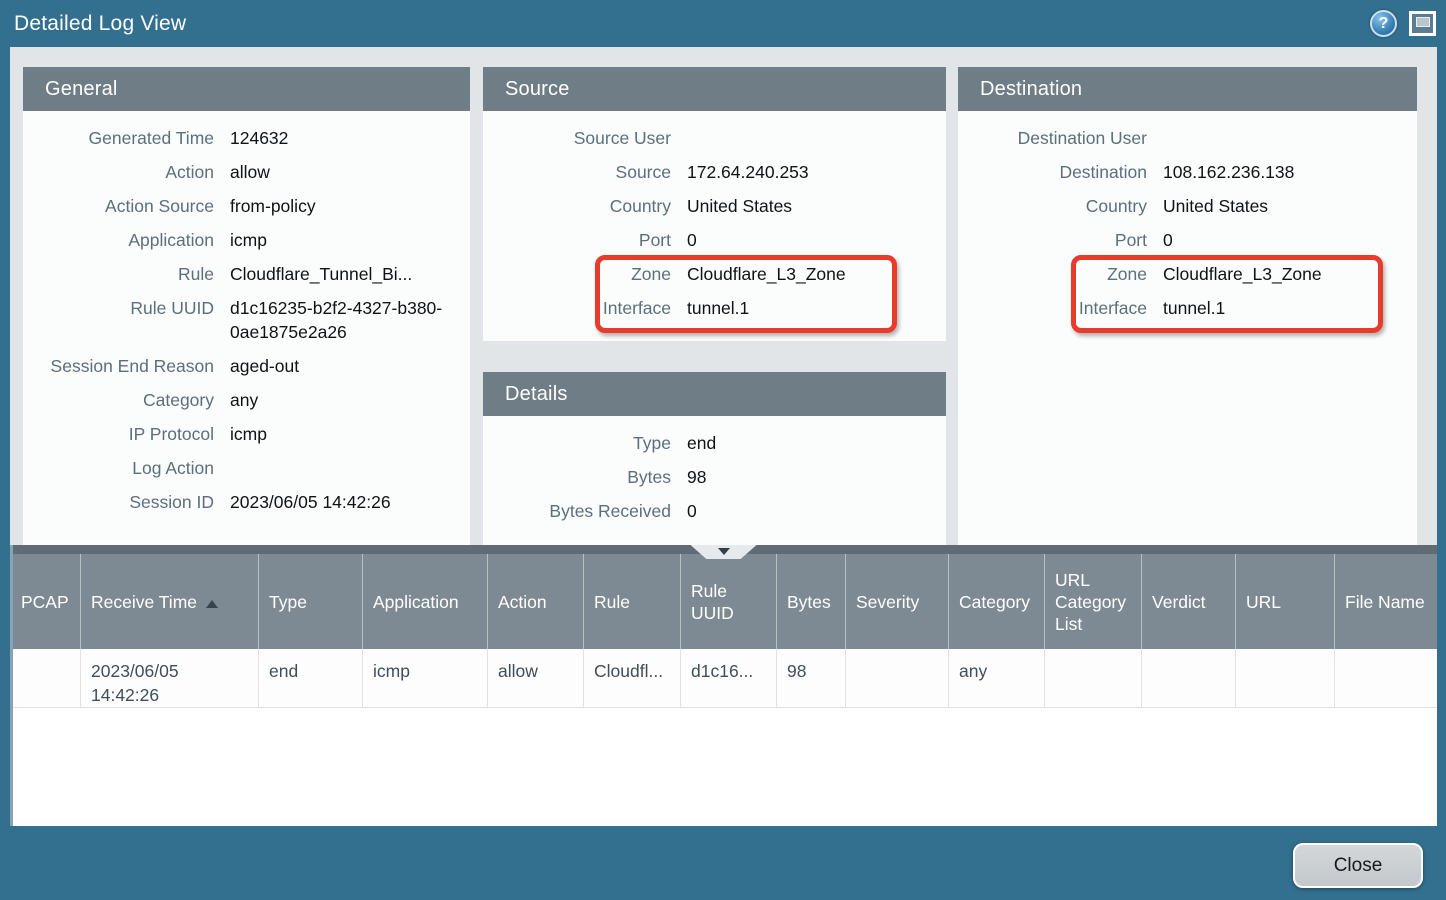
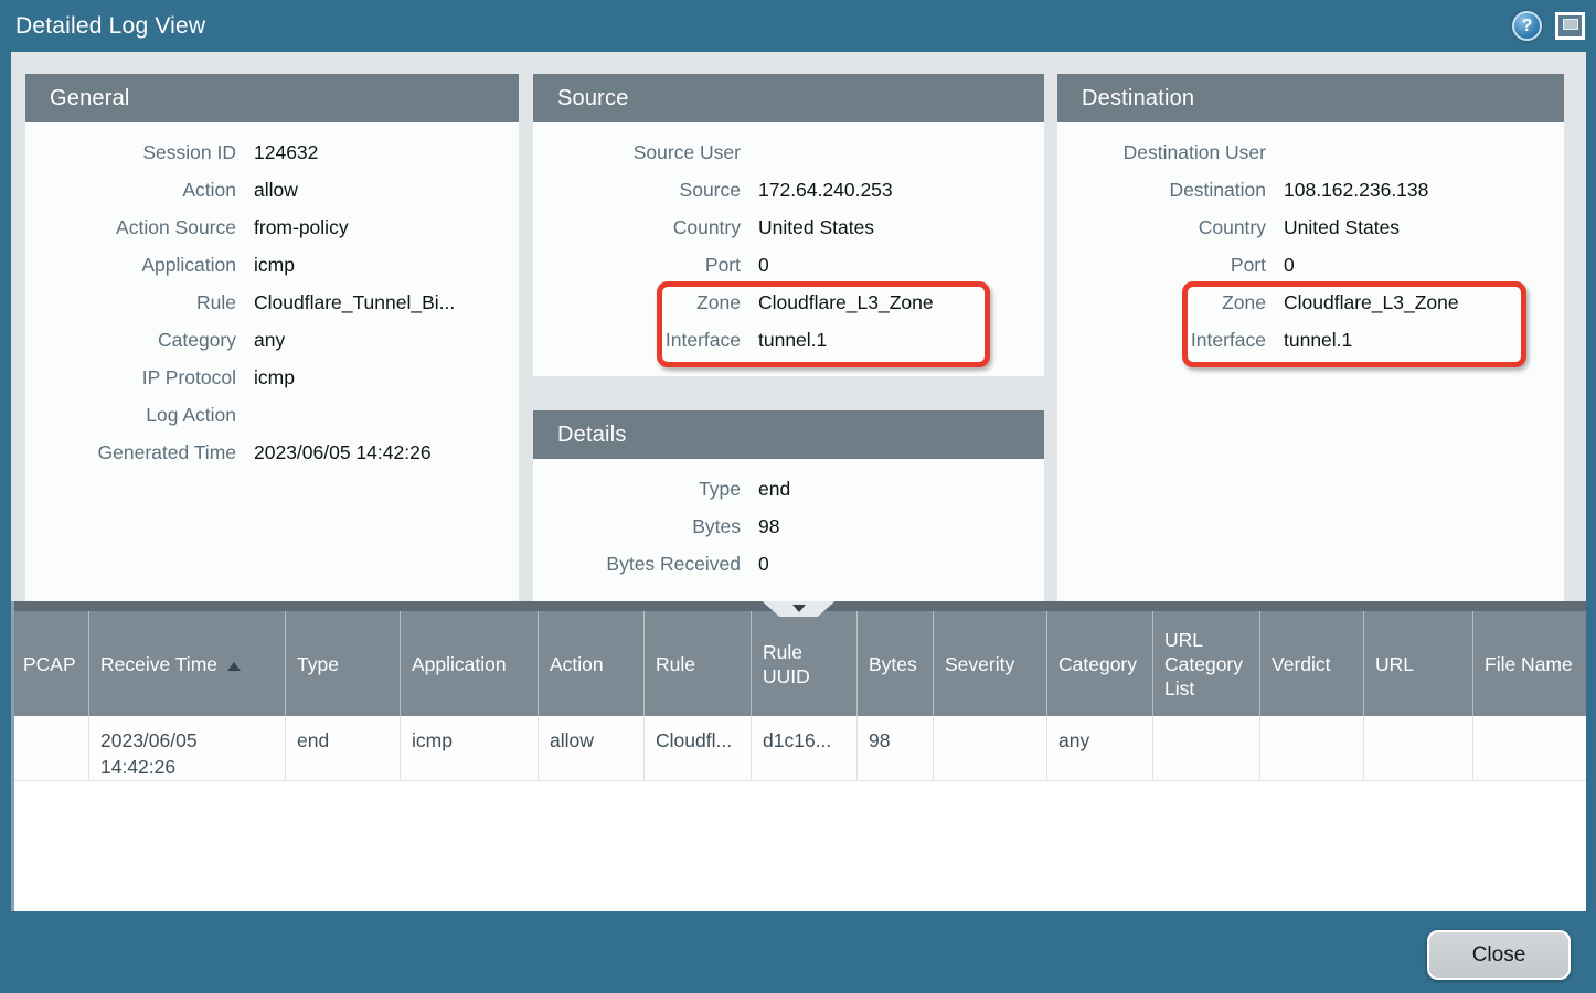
  Detailed Log View
  ?
  General
- Generated Time
+ Session ID
  124632
  Action
  allow
  Action Source
  from-policy
  Application
  icmp
  Rule
  Cloudflare_Tunnel_Bi...
- Rule UUID
- d1c16235-b2f2-4327-b380-0ae1875e2a26
- Session End Reason
- aged-out
  Category
  any
  IP Protocol
  icmp
  Log Action
- Session ID
+ Generated Time
  2023/06/05 14:42:26
  Source
  Source User
  Source
  172.64.240.253
  Country
  United States
  Port
  0
  Zone
  Cloudflare_L3_Zone
  Interface
  tunnel.1
  Details
  Type
  end
  Bytes
  98
  Bytes Received
  0
  Destination
  Destination User
  Destination
  108.162.236.138
  Country
  United States
  Port
  0
  Zone
  Cloudflare_L3_Zone
  Interface
  tunnel.1
  PCAP	Receive Time	Type	Application	Action	Rule	Rule UUID	Bytes	Severity	Category	URL Category List	Verdict	URL	File Name
  	2023/06/05 14:42:26	end	icmp	allow	Cloudfl...	d1c16...	98		any
  Close
